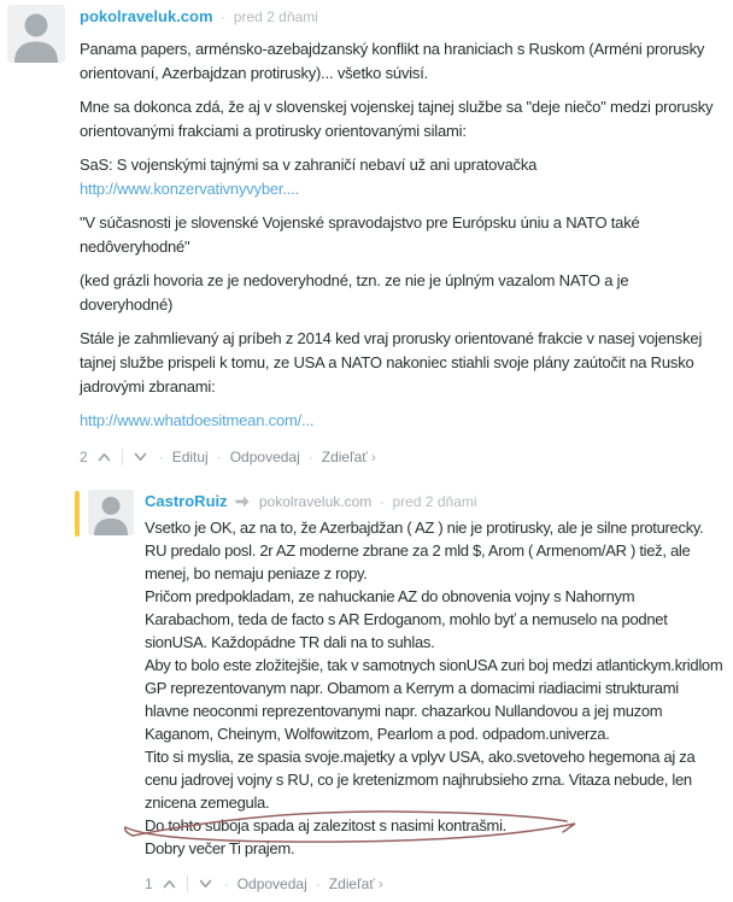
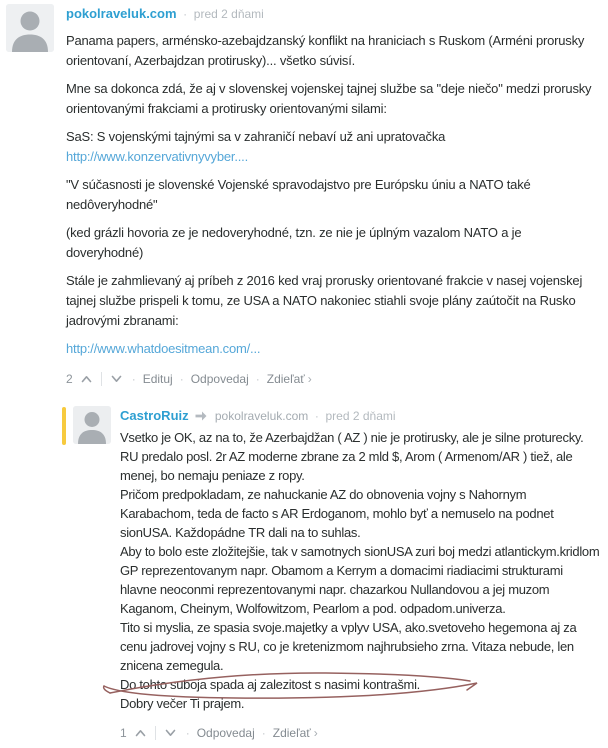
  pokolraveluk.com · pred 2 dňami
  Panama papers, arménsko-azebajdzanský konflikt na hraniciach s Ruskom (Arméni prorusky orientovaní, Azerbajdzan protirusky)... všetko súvisí.
  Mne sa dokonca zdá, že aj v slovenskej vojenskej tajnej službe sa "deje niečo" medzi prorusky orientovanými frakciami a protirusky orientovanými silami:
  SaS: S vojenskými tajnými sa v zahraničí nebaví už ani upratovačka
  http://www.konzervativnyvyber....
  "V súčasnosti je slovenské Vojenské spravodajstvo pre Európsku úniu a NATO také nedôveryhodné"
  (ked grázli hovoria ze je nedoveryhodné, tzn. ze nie je úplným vazalom NATO a je doveryhodné)
- Stále je zahmlievaný aj príbeh z 2014 ked vraj prorusky orientované frakcie v nasej vojenskej tajnej službe prispeli k tomu, ze USA a NATO nakoniec stiahli svoje plány zaútočit na Rusko jadrovými zbranami:
+ Stále je zahmlievaný aj príbeh z 2016 ked vraj prorusky orientované frakcie v nasej vojenskej tajnej službe prispeli k tomu, ze USA a NATO nakoniec stiahli svoje plány zaútočit na Rusko jadrovými zbranami:
  http://www.whatdoesitmean.com/...
  2
  ·
  Edituj
  ·
  Odpovedaj
  ·
  Zdieľať ›
  CastroRuiz pokolraveluk.com · pred 2 dňami
  Vsetko je OK, az na to, že Azerbajdžan ( AZ ) nie je protirusky, ale je silne proturecky. RU predalo posl. 2r AZ moderne zbrane za 2 mld $, Arom ( Armenom/AR ) tiež, ale menej, bo nemaju peniaze z ropy.
  Pričom predpokladam, ze nahuckanie AZ do obnovenia vojny s Nahornym Karabachom, teda de facto s AR Erdoganom, mohlo byť a nemuselo na podnet sionUSA. Každopádne TR dali na to suhlas.
  Aby to bolo este zložitejšie, tak v samotnych sionUSA zuri boj medzi atlantickym.kridlom GP reprezentovanym napr. Obamom a Kerrym a domacimi riadiacimi strukturami hlavne neoconmi reprezentovanymi napr. chazarkou Nullandovou a jej muzom Kaganom, Cheinym, Wolfowitzom, Pearlom a pod. odpadom.univerza.
  Tito si myslia, ze spasia svoje.majetky a vplyv USA, ako.svetoveho hegemona aj za cenu jadrovej vojny s RU, co je kretenizmom najhrubsieho zrna. Vitaza nebude, len znicena zemegula.
  Do toh suboja spada aj zalezitost s nasimi kontrašmi.
  Dobry večer Ti prajem.
  1
  ·
  Odpovedaj
  ·
  Zdieľať ›
